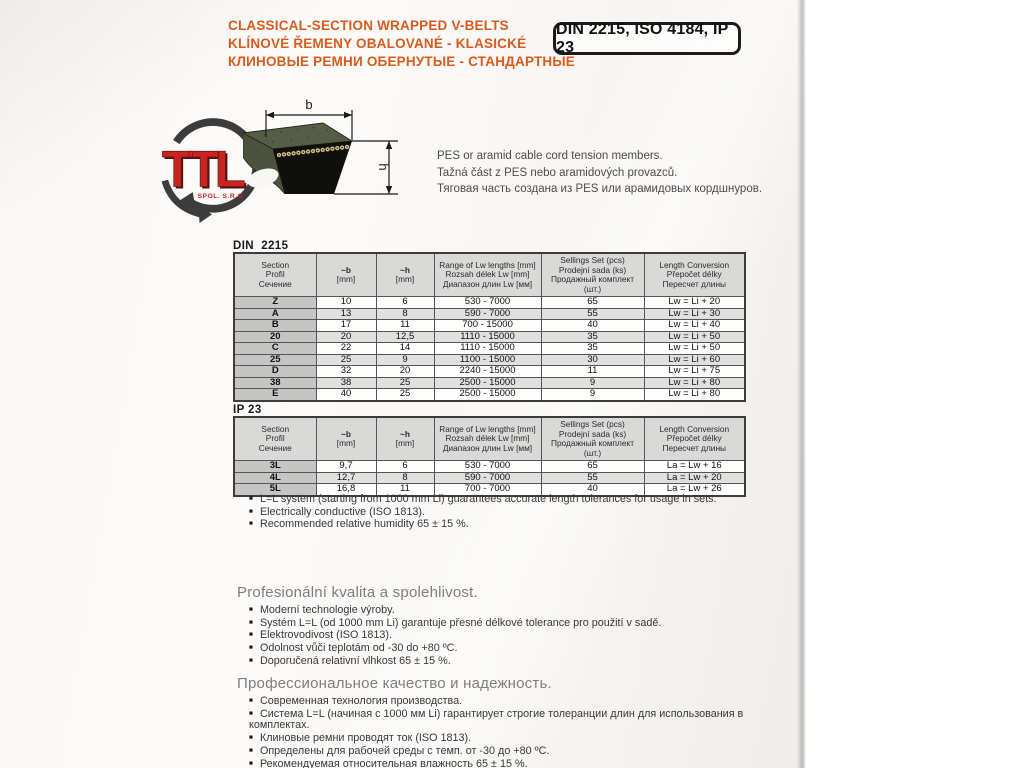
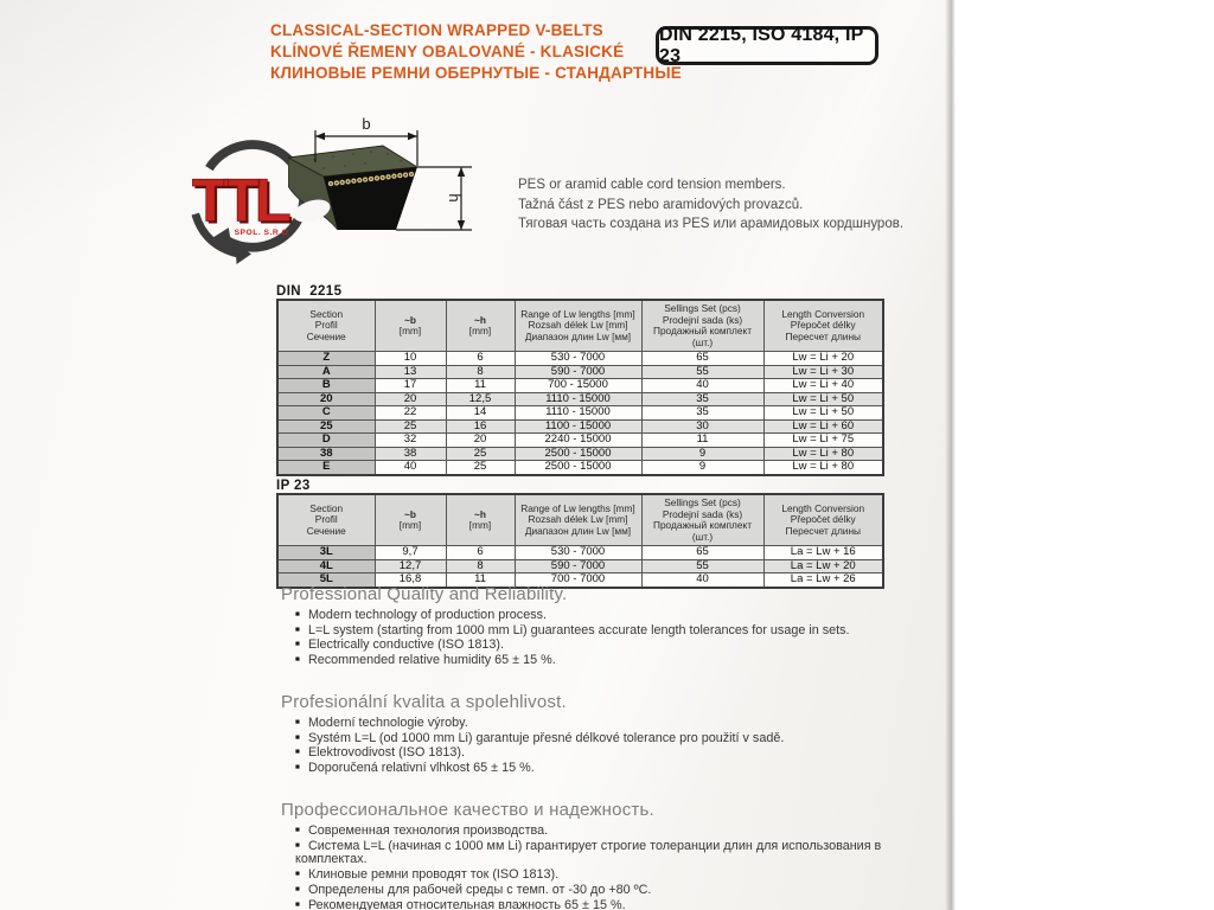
  CLASSICAL-SECTION WRAPPED V-BELTS
  KLÍNOVÉ ŘEMENY OBALOVANÉ - KLASICKÉ
  КЛИНОВЫЕ РЕМНИ ОБЕРНУТЫЕ - СТАНДАРТНЫЕ
  DIN 2215, ISO 4184, IP 23
  TTL
  b
  PES or aramid cable cord tension members.
  Tažná část z PES nebo aramidových provazců.
  Тяговая часть создана из PES или арамидовых кордшнуров.
  DIN 2215
  SectionProfilСечение	~b[mm]	~h[mm]	Range of Lw lengths [mm]Rozsah délek Lw [mm]Диапазон длин Lw [мм]	Sellings Set (pcs)Prodejní sada (ks)Продажный комплект (шт.)	Length ConversionPřepočet délkyПересчет длины
  Z	10	6	530 - 7000	65	Lw = Li + 20
  A	13	8	590 - 7000	55	Lw = Li + 30
  B	17	11	700 - 15000	40	Lw = Li + 40
  20	20	12,5	1110 - 15000	35	Lw = Li + 50
  C	22	14	1110 - 15000	35	Lw = Li + 50
- 25	25	9	1100 - 15000	30	Lw = Li + 60
+ 25	25	16	1100 - 15000	30	Lw = Li + 60
  D	32	20	2240 - 15000	11	Lw = Li + 75
  38	38	25	2500 - 15000	9	Lw = Li + 80
  E	40	25	2500 - 15000	9	Lw = Li + 80
  IP 23
  SectionProfilСечение	~b[mm]	~h[mm]	Range of Lw lengths [mm]Rozsah délek Lw [mm]Диапазон длин Lw [мм]	Sellings Set (pcs)Prodejní sada (ks)Продажный комплект (шт.)	Length ConversionPřepočet délkyПересчет длины
  3L	9,7	6	530 - 7000	65	La = Lw + 16
  4L	12,7	8	590 - 7000	55	La = Lw + 20
  5L	16,8	11	700 - 7000	40	La = Lw + 26
+ Professional Quality and Reliability.
+ Modern technology of production process.
  L=L system (starting from 1000 mm Li) guarantees accurate length tolerances for usage in sets.
  Electrically conductive (ISO 1813).
  Recommended relative humidity 65 ± 15 %.
  Profesionální kvalita a spolehlivost.
  Moderní technologie výroby.
  Systém L=L (od 1000 mm Li) garantuje přesné délkové tolerance pro použití v sadě.
  Elektrovodivost (ISO 1813).
- Odolnost vůči teplotám od -30 do +80 ºC.
  Doporučená relativní vlhkost 65 ± 15 %.
  Профессиональное качество и надежность.
  Современная технология производства.
  Система L=L (начиная с 1000 мм Li) гарантирует строгие толеранции длин для использования в комплектах.
  Клиновые ремни проводят ток (ISO 1813).
  Определены для рабочей среды с темп. от -30 до +80 ºC.
  Рекомендуемая относительная влажность 65 ± 15 %.
